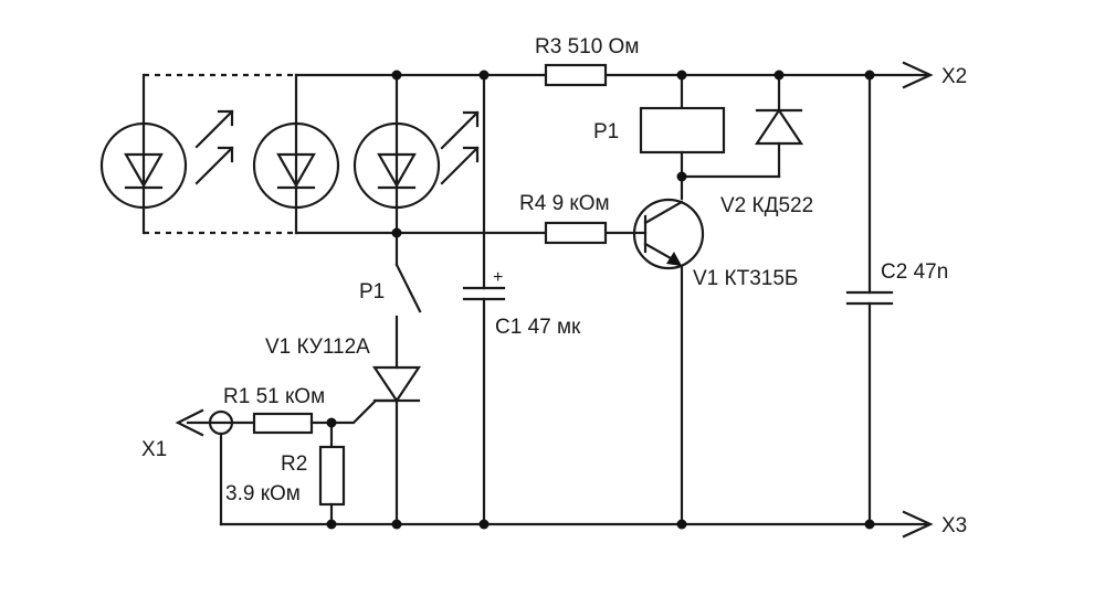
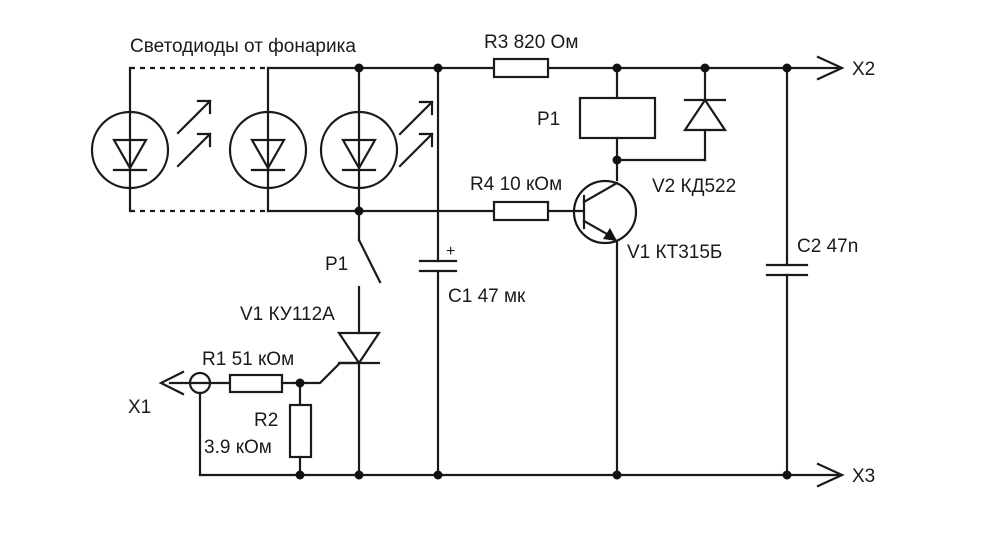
  X2
  X3
+ Светодиоды от фонарика
- R3 510 Ом
+ R3 820 Ом
- R4 9 кОм
+ R4 10 кОм
  +
  C1 47 мк
  P1
  V2 КД522
  V1 КТ315Б
  C2 47n
  P1
  V1 КУ112А
  R1 51 кОм
  R2
  3.9 кОм
  X1
